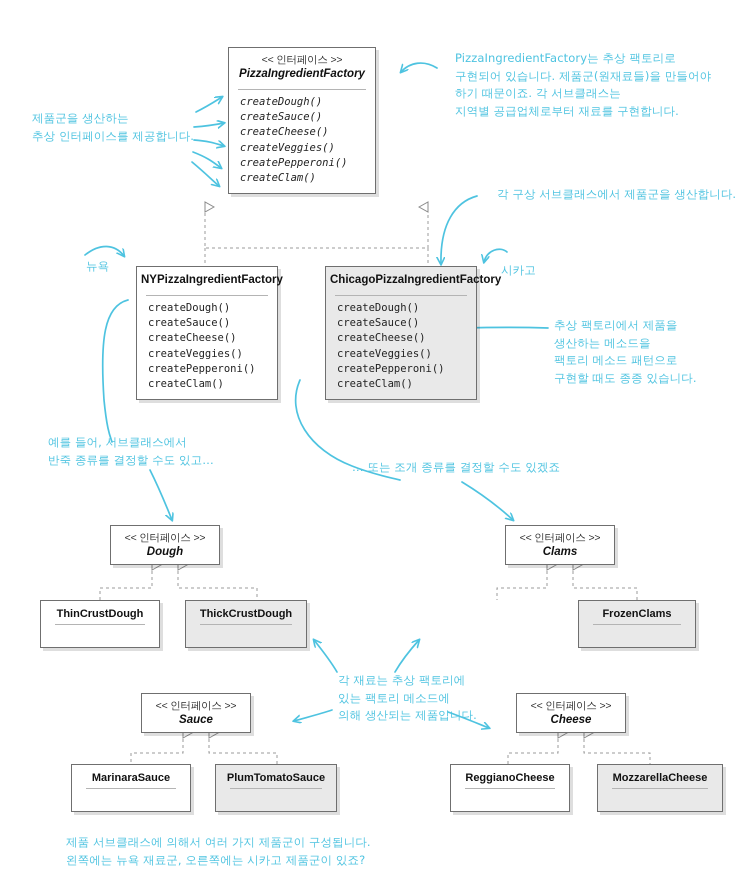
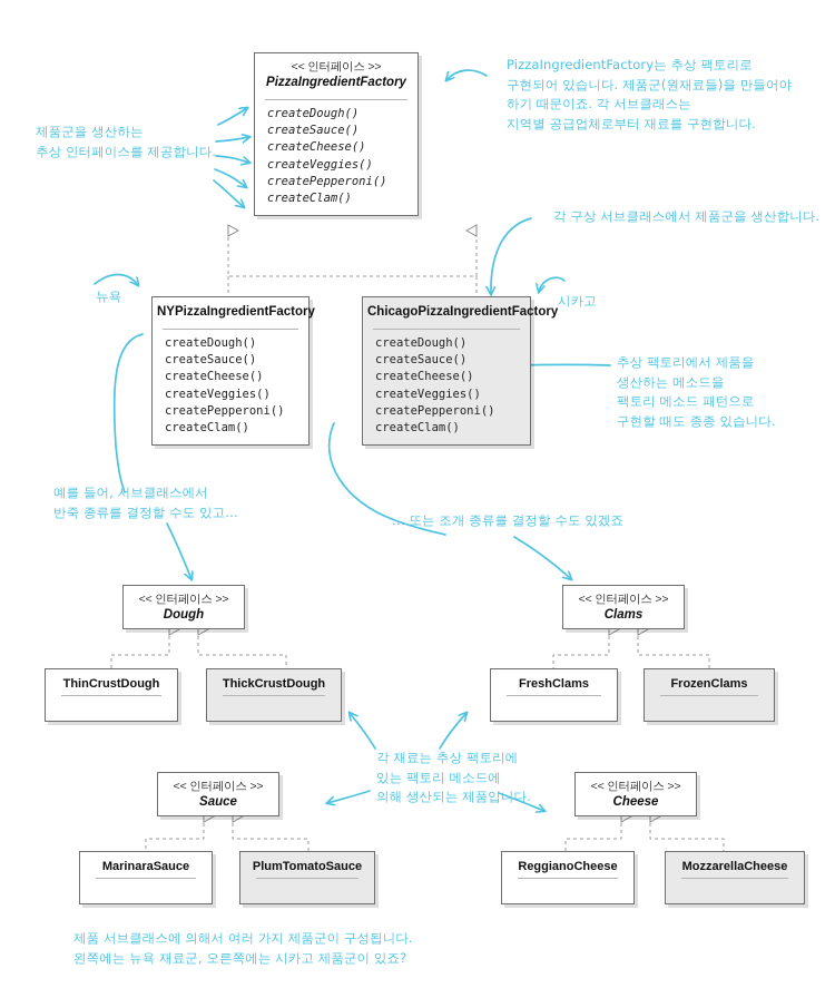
  << 인터페이스 >>
  PizzaIngredientFactory
  createDough()
  createSauce()
  createCheese()
  createVeggies()
  createPepperoni()
  createClam()
  NYPizzaIngredientFactory
  createDough()
  createSauce()
  createCheese()
  createVeggies()
  createPepperoni()
  createClam()
  ChicagoPizzaIngredientFactory
  createDough()
  createSauce()
  createCheese()
  createVeggies()
  createPepperoni()
  createClam()
  << 인터페이스 >>
  Dough
  ThinCrustDough
  ThickCrustDough
  << 인터페이스 >>
  Clams
+ FreshClams
  FrozenClams
  << 인터페이스 >>
  Sauce
  MarinaraSauce
  PlumTomatoSauce
  << 인터페이스 >>
  Cheese
  ReggianoCheese
  MozzarellaCheese
  제품군을 생산하는
  추상 인터페이스를 제공합니다.
  PizzaIngredientFactory는 추상 팩토리로
  구현되어 있습니다. 제품군(원재료들)을 만들어야
  하기 때문이죠. 각 서브클래스는
  지역별 공급업체로부터 재료를 구현합니다.
  각 구상 서브클래스에서 제품군을 생산합니다.
  뉴욕
  시카고
  추상 팩토리에서 제품을
  생산하는 메소드을
  팩토리 메소드 패턴으로
  구현할 때도 종종 있습니다.
  예를 들어, 서브클래스에서
  반죽 종류를 결정할 수도 있고…
  … 또는 조개 종류를 결정할 수도 있겠죠
  각 재료는 추상 팩토리에
  있는 팩토리 메소드에
  의해 생산되는 제품입니다.
  제품 서브클래스에 의해서 여러 가지 제품군이 구성됩니다.
  왼쪽에는 뉴욕 재료군, 오른쪽에는 시카고 제품군이 있죠?
